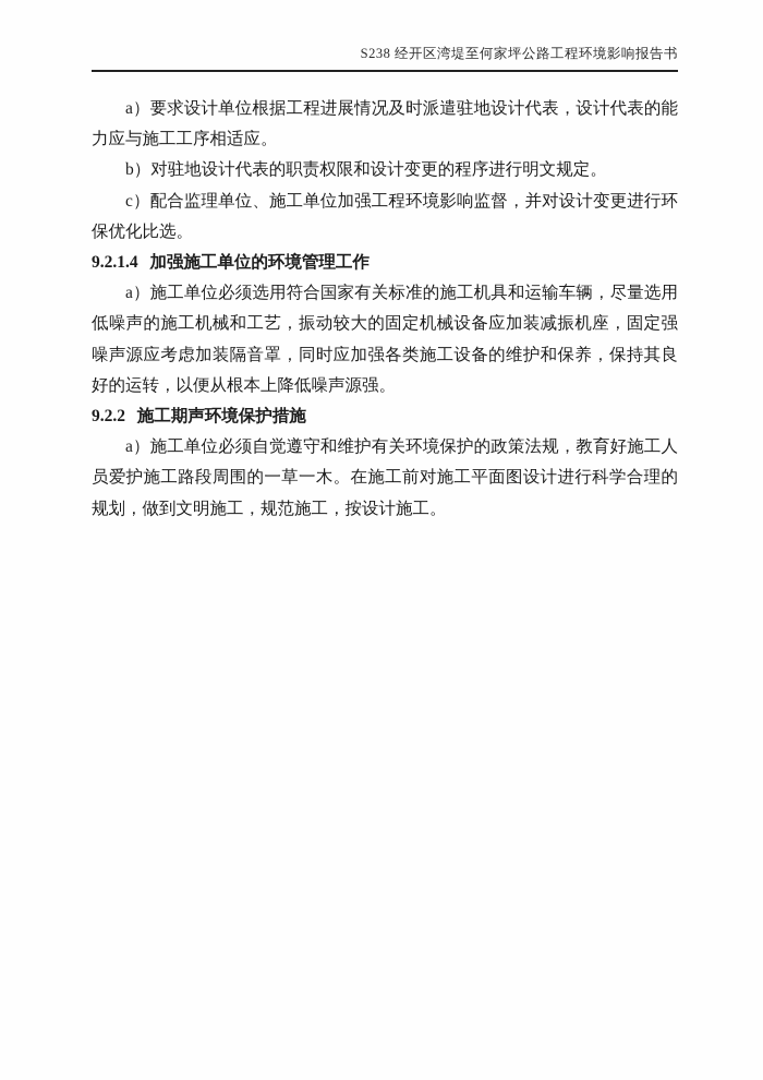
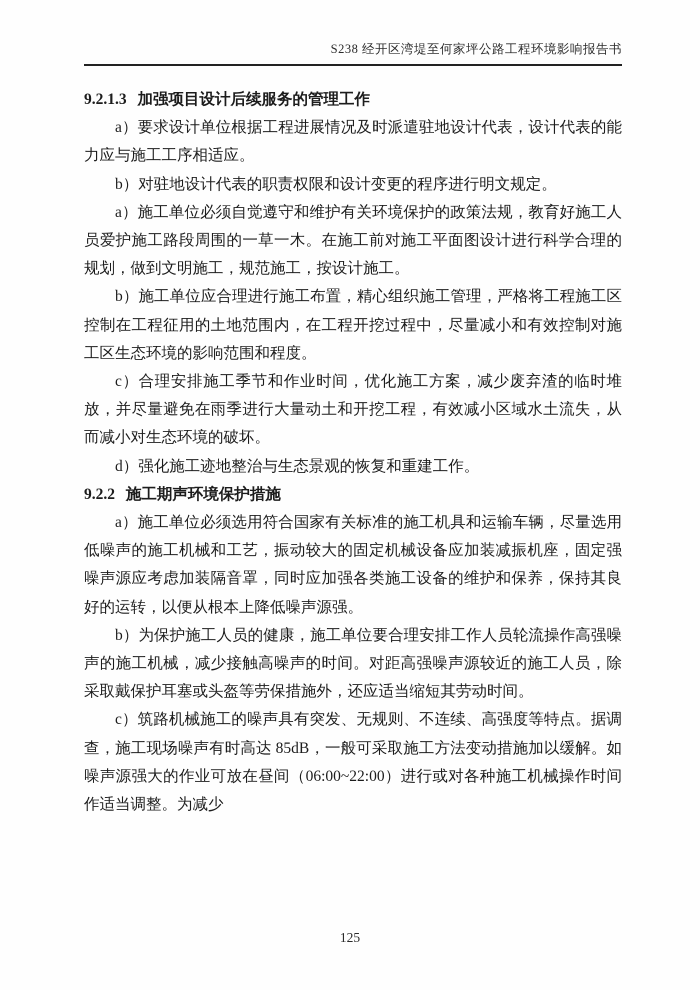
  S238 经开区湾堤至何家坪公路工程环境影响报告书
+ 9.2.1.3 加强项目设计后续服务的管理工作
  a）要求设计单位根据工程进展情况及时派遣驻地设计代表，设计代表的能力应与施工工序相适应。
  b）对驻地设计代表的职责权限和设计变更的程序进行明文规定。
- c）配合监理单位、施工单位加强工程环境影响监督，并对设计变更进行环保优化比选。
- 9.2.1.4 加强施工单位的环境管理工作
- a）施工单位必须选用符合国家有关标准的施工机具和运输车辆，尽量选用低噪声的施工机械和工艺，振动较大的固定机械设备应加装减振机座，固定强噪声源应考虑加装隔音罩，同时应加强各类施工设备的维护和保养，保持其良好的运转，以便从根本上降低噪声源强。
+ a）施工单位必须自觉遵守和维护有关环境保护的政策法规，教育好施工人员爱护施工路段周围的一草一木。在施工前对施工平面图设计进行科学合理的规划，做到文明施工，规范施工，按设计施工。
+ b）施工单位应合理进行施工布置，精心组织施工管理，严格将工程施工区控制在工程征用的土地范围内，在工程开挖过程中，尽量减小和有效控制对施工区生态环境的影响范围和程度。
+ c）合理安排施工季节和作业时间，优化施工方案，减少废弃渣的临时堆放，并尽量避免在雨季进行大量动土和开挖工程，有效减小区域水土流失，从而减小对生态环境的破坏。
+ d）强化施工迹地整治与生态景观的恢复和重建工作。
  9.2.2 施工期声环境保护措施
- a）施工单位必须自觉遵守和维护有关环境保护的政策法规，教育好施工人员爱护施工路段周围的一草一木。在施工前对施工平面图设计进行科学合理的规划，做到文明施工，规范施工，按设计施工。
+ a）施工单位必须选用符合国家有关标准的施工机具和运输车辆，尽量选用低噪声的施工机械和工艺，振动较大的固定机械设备应加装减振机座，固定强噪声源应考虑加装隔音罩，同时应加强各类施工设备的维护和保养，保持其良好的运转，以便从根本上降低噪声源强。
+ b）为保护施工人员的健康，施工单位要合理安排工作人员轮流操作高强噪声的施工机械，减少接触高噪声的时间。对距高强噪声源较近的施工人员，除采取戴保护耳塞或头盔等劳保措施外，还应适当缩短其劳动时间。
+ c）筑路机械施工的噪声具有突发、无规则、不连续、高强度等特点。据调查，施工现场噪声有时高达 85dB，一般可采取施工方法变动措施加以缓解。如噪声源强大的作业可放在昼间（06:00~22:00）进行或对各种施工机械操作时间作适当调整。为减少
+ 125
